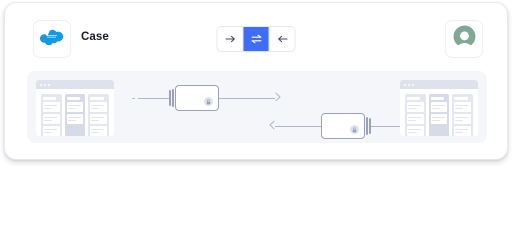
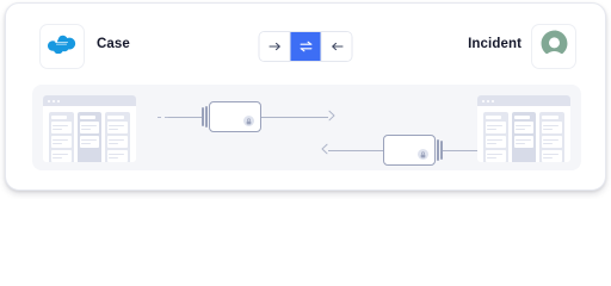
  Case
+ Incident
